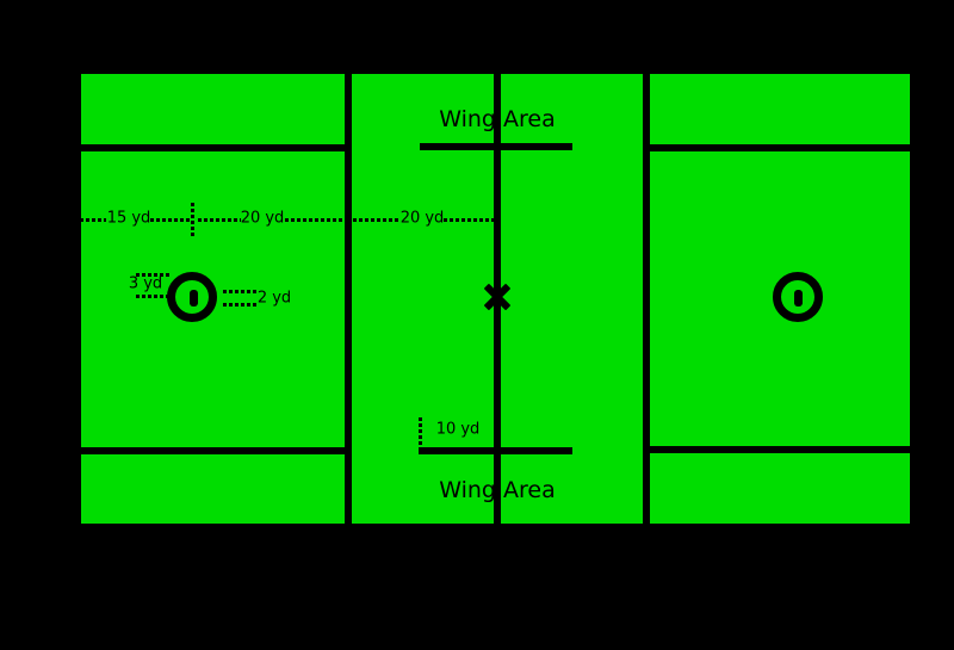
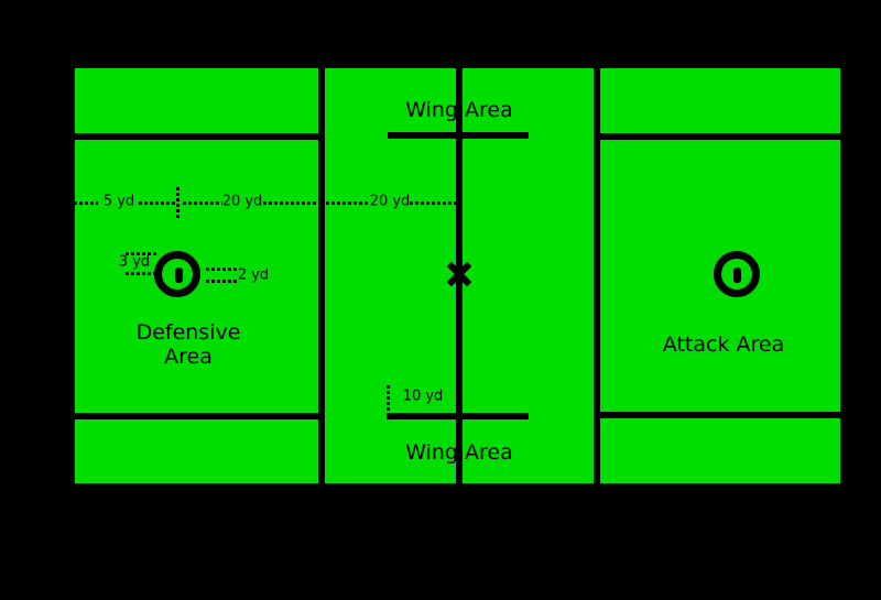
  Wing Area
  Wing Area
+ Defensive
+ Area
+ Attack Area
- 15 yd
+ 5 yd
  20 yd
  20 yd
  3 yd
  2 yd
  10 yd
